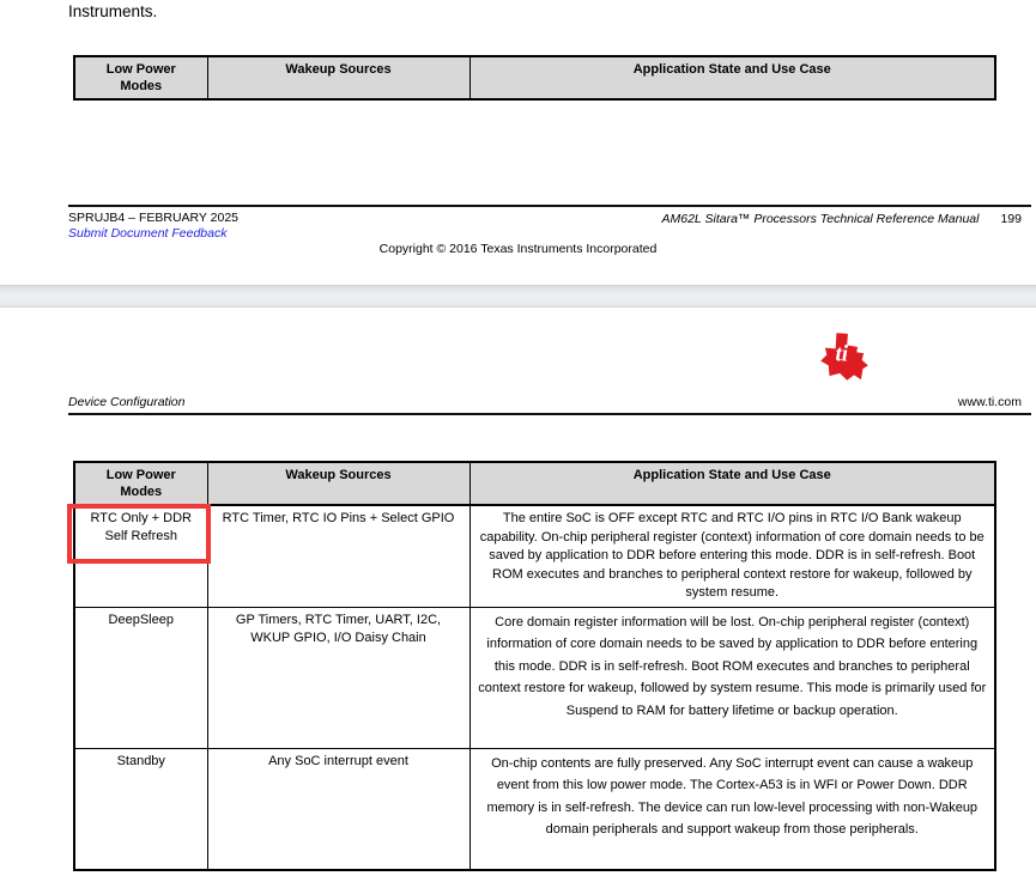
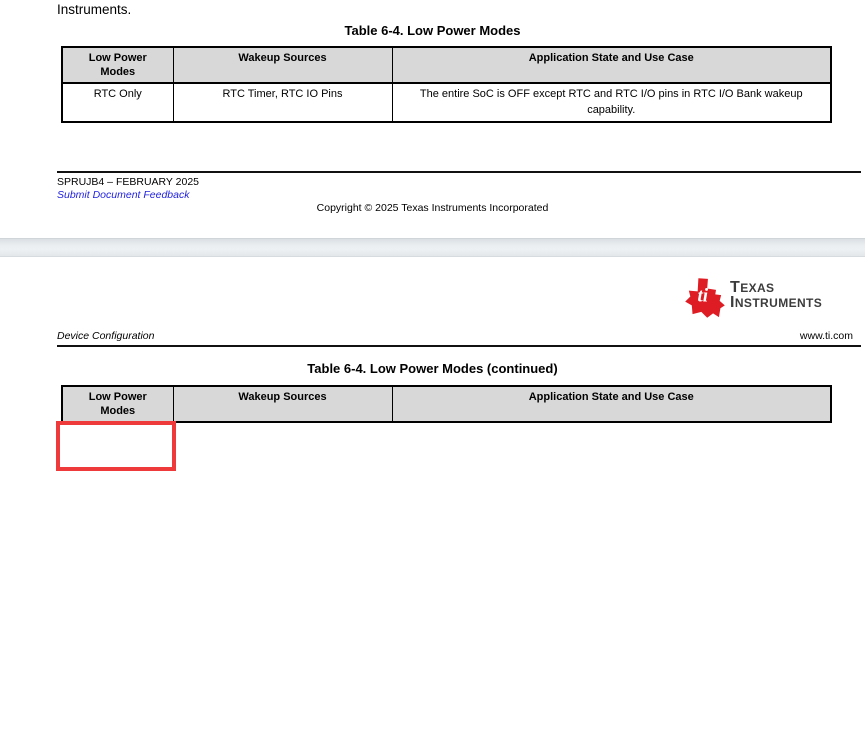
  Instruments.
+ Table 6-4. Low Power Modes
  Low Power Modes	Wakeup Sources	Application State and Use Case
+ RTC Only	RTC Timer, RTC IO Pins	The entire SoC is OFF except RTC and RTC I/O pins in RTC I/O Bank wakeup capability.
  SPRUJB4 – FEBRUARY 2025
  Submit Document Feedback
- AM62L Sitara™ Processors Technical Reference Manual
- 199
- Copyright © 2016 Texas Instruments Incorporated
+ Copyright © 2025 Texas Instruments Incorporated
  ti
+ TEXAS
+ INSTRUMENTS
  Device Configuration
  www.ti.com
+ Table 6-4. Low Power Modes (continued)
  Low Power Modes	Wakeup Sources	Application State and Use Case
- RTC Only + DDR Self Refresh	RTC Timer, RTC IO Pins + Select GPIO	The entire SoC is OFF except RTC and RTC I/O pins in RTC I/O Bank wakeup capability. On-chip peripheral register (context) information of core domain needs to be saved by application to DDR before entering this mode. DDR is in self-refresh. Boot ROM executes and branches to peripheral context restore for wakeup, followed by system resume.
- DeepSleep	GP Timers, RTC Timer, UART, I2C, WKUP GPIO, I/O Daisy Chain	Core domain register information will be lost. On-chip peripheral register (context) information of core domain needs to be saved by application to DDR before entering this mode. DDR is in self-refresh. Boot ROM executes and branches to peripheral context restore for wakeup, followed by system resume. This mode is primarily used for Suspend to RAM for battery lifetime or backup operation.
- Standby	Any SoC interrupt event	On-chip contents are fully preserved. Any SoC interrupt event can cause a wakeup event from this low power mode. The Cortex-A53 is in WFI or Power Down. DDR memory is in self-refresh. The device can run low-level processing with non-Wakeup domain peripherals and support wakeup from those peripherals.
